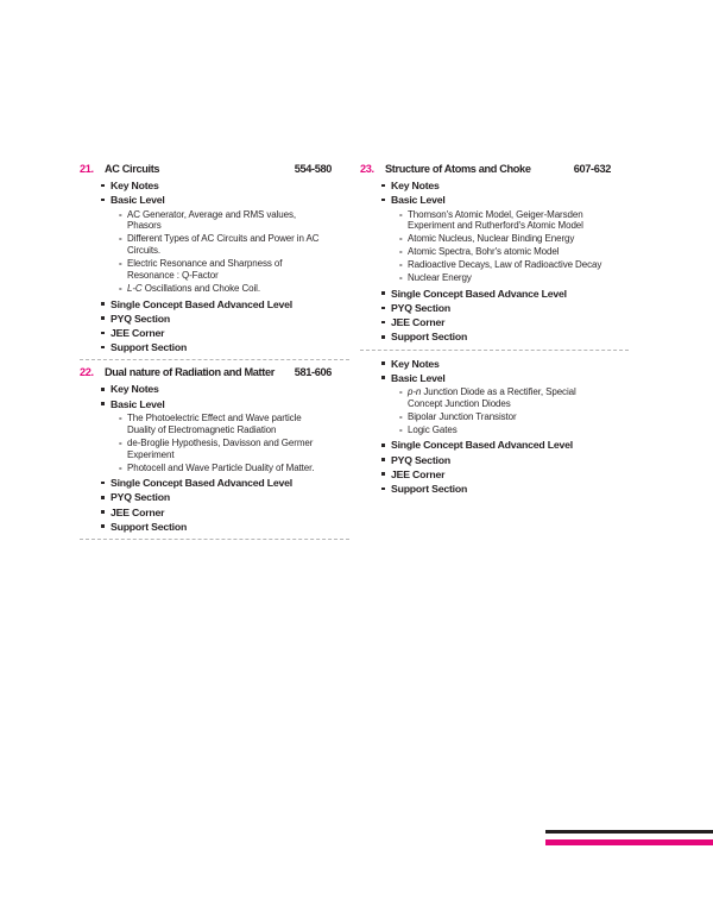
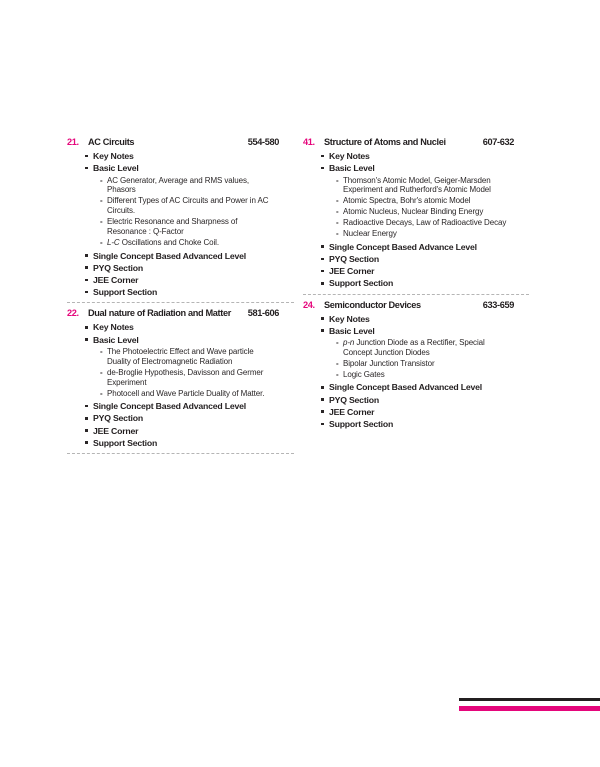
  21.
  AC Circuits
  554-580
  Key Notes
  Basic Level
  -
  AC Generator, Average and RMS values, Phasors
  -
  Different Types of AC Circuits and Power in AC Circuits.
  -
  Electric Resonance and Sharpness of Resonance : Q-Factor
  -
  L-C Oscillations and Choke Coil.
  Single Concept Based Advanced Level
  PYQ Section
  JEE Corner
  Support Section
  22.
  Dual nature of Radiation and Matter
  581-606
  Key Notes
  Basic Level
  -
  The Photoelectric Effect and Wave particle Duality of Electromagnetic Radiation
  -
  de-Broglie Hypothesis, Davisson and Germer Experiment
  -
  Photocell and Wave Particle Duality of Matter.
  Single Concept Based Advanced Level
  PYQ Section
  JEE Corner
  Support Section
- 23.
+ 41.
- Structure of Atoms and Choke
+ Structure of Atoms and Nuclei
  607-632
  Key Notes
  Basic Level
  -
  Thomson's Atomic Model, Geiger-Marsden Experiment and Rutherford's Atomic Model
  -
- Atomic Nucleus, Nuclear Binding Energy
+ Atomic Spectra, Bohr's atomic Model
  -
- Atomic Spectra, Bohr's atomic Model
+ Atomic Nucleus, Nuclear Binding Energy
  -
  Radioactive Decays, Law of Radioactive Decay
  -
  Nuclear Energy
  Single Concept Based Advance Level
  PYQ Section
  JEE Corner
  Support Section
+ 24.
+ Semiconductor Devices
+ 633-659
  Key Notes
  Basic Level
  -
  p-n Junction Diode as a Rectifier, Special Concept Junction Diodes
  -
  Bipolar Junction Transistor
  -
  Logic Gates
  Single Concept Based Advanced Level
  PYQ Section
  JEE Corner
  Support Section
